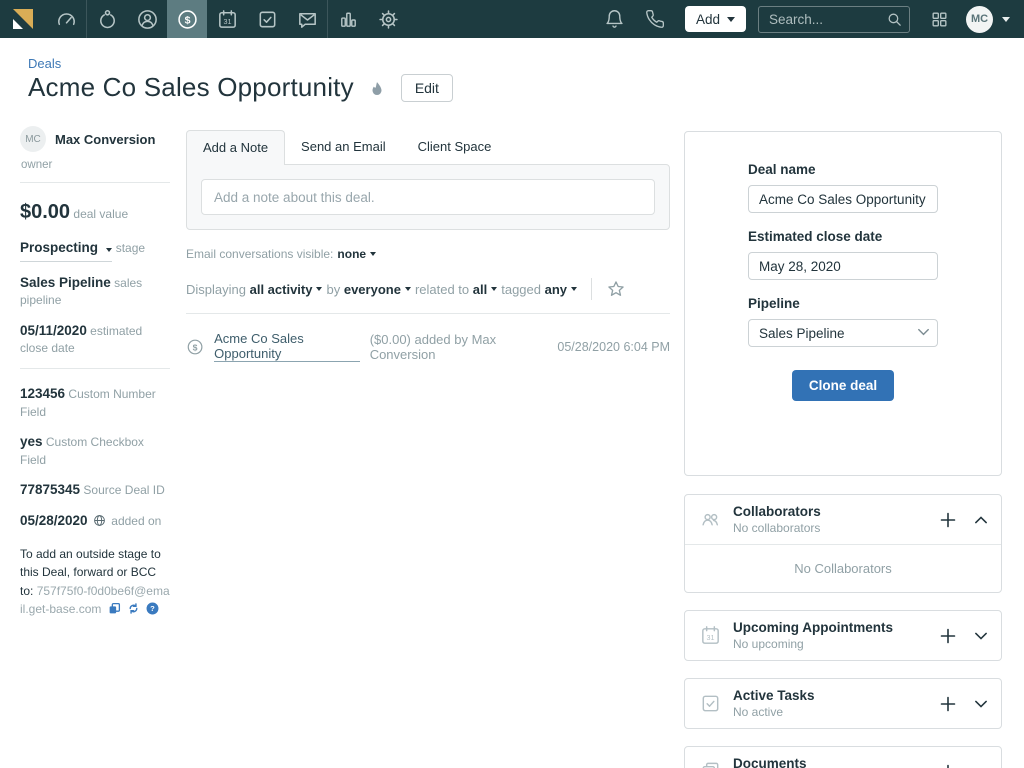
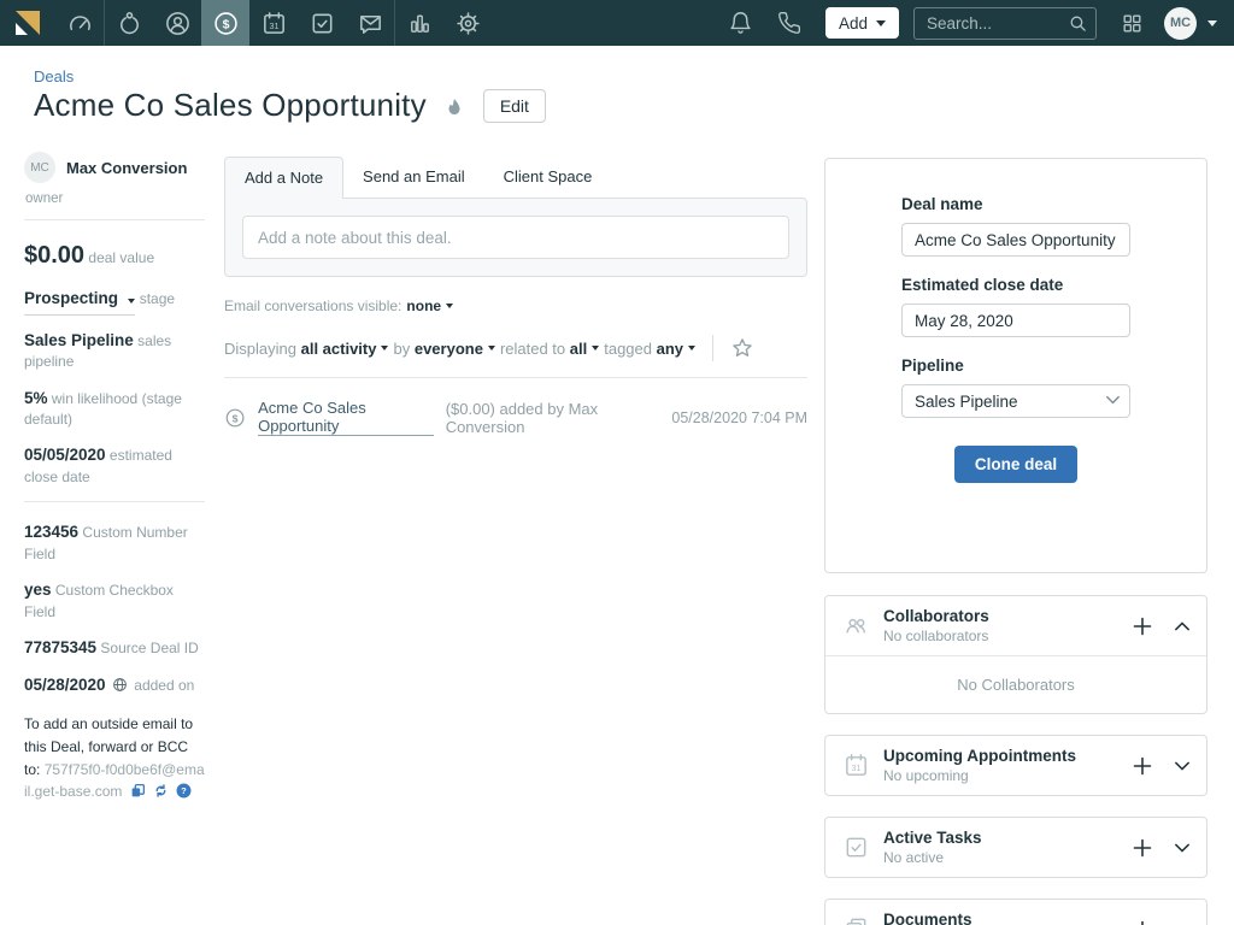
  $
  31
  Add
  Search...
  MC
  Deals
  Acme Co Sales Opportunity
  Edit
  MC
  Max Conversion
  owner
  $0.00 deal value
  Prospecting stage
  Sales Pipeline sales pipeline
+ 5% win likelihood (stage default)
- 05/11/2020 estimated close date
+ 05/05/2020 estimated close date
  123456 Custom Number Field
  yes Custom Checkbox Field
  77875345 Source Deal ID
  05/28/2020 added on
- To add an outside stage to this Deal, forward or BCC to: 757f75f0-f0d0be6f@email.get-base.com
+ To add an outside email to this Deal, forward or BCC to: 757f75f0-f0d0be6f@email.get-base.com
  ?
  Add a Note
  Send an Email
  Client Space
  Add a note about this deal.
  Email conversations visible:
  none
  Displaying
  all activity
  by
  everyone
  related to
  all
  tagged
  any
  $
  Acme Co Sales Opportunity
  ($0.00) added by Max Conversion
- 05/28/2020 6:04 PM
+ 05/28/2020 7:04 PM
  Deal name
  Acme Co Sales Opportunity
  Estimated close date
  May 28, 2020
  Pipeline
  Sales Pipeline
  Clone deal
  Collaborators
  No collaborators
  No Collaborators
  31
  Upcoming Appointments
  No upcoming
  Active Tasks
  No active
  Documents
